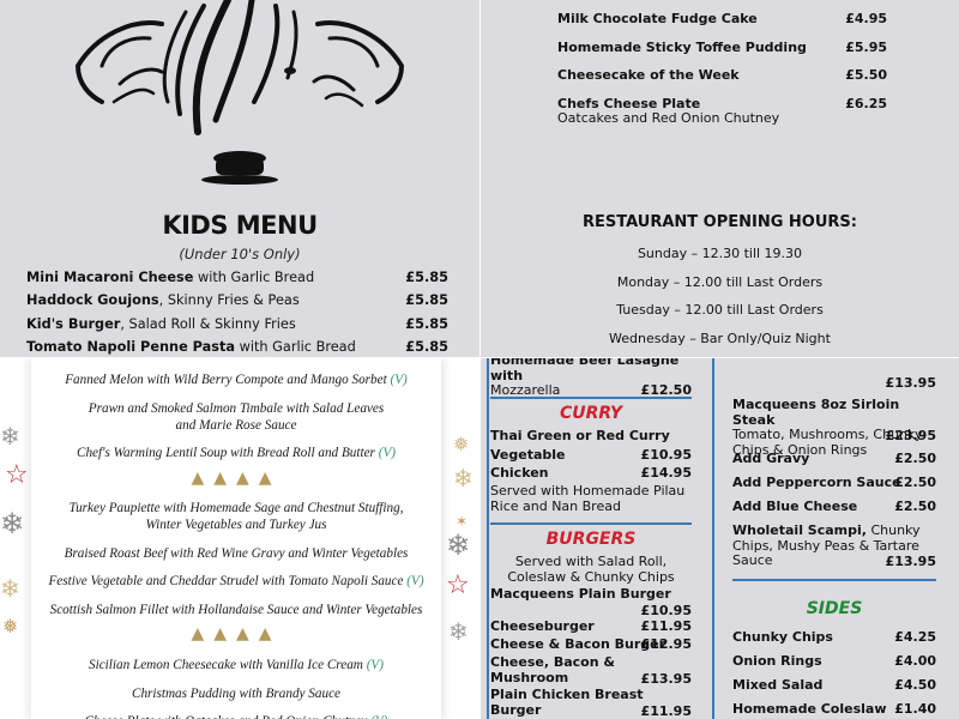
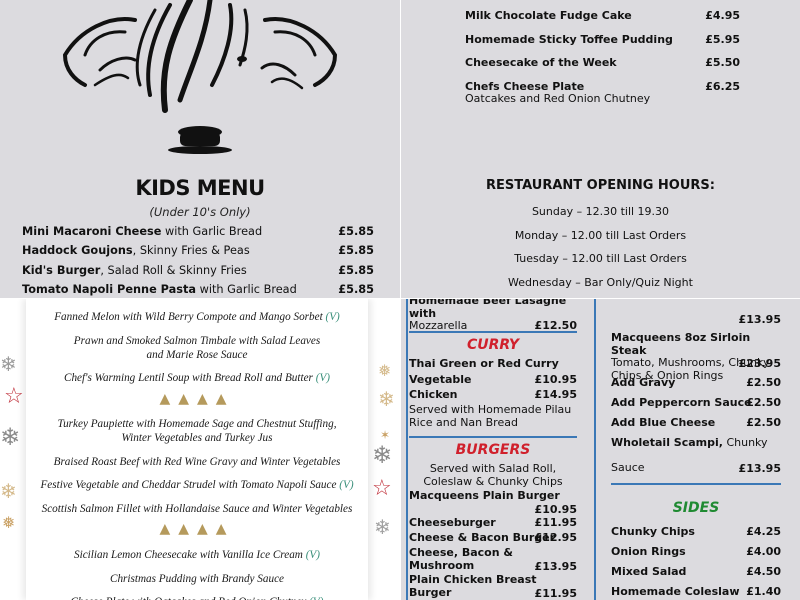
  KIDS MENU
  (Under 10's Only)
  Mini Macaroni Cheese with Garlic Bread
  £5.85
  Haddock Goujons, Skinny Fries & Peas
  £5.85
  Kid's Burger, Salad Roll & Skinny Fries
  £5.85
  Tomato Napoli Penne Pasta with Garlic Bread
  £5.85
  Milk Chocolate Fudge Cake
  £4.95
  Homemade Sticky Toffee Pudding
  £5.95
  Cheesecake of the Week
  £5.50
  Chefs Cheese Plate
  Oatcakes and Red Onion Chutney
  £6.25
  RESTAURANT OPENING HOURS:
  Sunday – 12.30 till 19.30
  Monday – 12.00 till Last Orders
  Tuesday – 12.00 till Last Orders
  Wednesday – Bar Only/Quiz Night
  ❄
  ☆
  ❄
  ❄
  ❅
  ❅
  ❄
  ✶
  ❄
  ☆
  ❄
  Fanned Melon with Wild Berry Compote and Mango Sorbet (V)
  Prawn and Smoked Salmon Timbale with Salad Leaves
  and Marie Rose Sauce
  Chef's Warming Lentil Soup with Bread Roll and Butter (V)
  ▲▲▲▲
  Turkey Paupiette with Homemade Sage and Chestnut Stuffing,
  Winter Vegetables and Turkey Jus
  Braised Roast Beef with Red Wine Gravy and Winter Vegetables
  Festive Vegetable and Cheddar Strudel with Tomato Napoli Sauce (V)
  Scottish Salmon Fillet with Hollandaise Sauce and Winter Vegetables
  ▲▲▲▲
  Sicilian Lemon Cheesecake with Vanilla Ice Cream (V)
  Christmas Pudding with Brandy Sauce
  Homemade Beef Lasagne with
  Mozzarella
  £12.50
  CURRY
  Thai Green or Red Curry
  Vegetable
  £10.95
  Chicken
  £14.95
  Served with Homemade Pilau Rice and Nan Bread
  BURGERS
  Served with Salad Roll, Coleslaw & Chunky Chips
  Macqueens Plain Burger
  £10.95
  Cheeseburger
  £11.95
  Cheese & Bacon Burger
  £12.95
  Cheese, Bacon & Mushroom
  £13.95
  Plain Chicken Breast Burger
  £11.95
  £13.95
  Macqueens 8oz Sirloin Steak
  Tomato, Mushrooms, Chunky
  Chips & Onion Rings
  £23.95
  Add Gravy
  £2.50
  Add Peppercorn Sauce
  £2.50
  Add Blue Cheese
  £2.50
  Wholetail Scampi, Chunky
- Chips, Mushy Peas & Tartare
  Sauce
  £13.95
  SIDES
  Chunky Chips
  £4.25
  Onion Rings
  £4.00
  Mixed Salad
  £4.50
  Homemade Coleslaw
  £1.40
